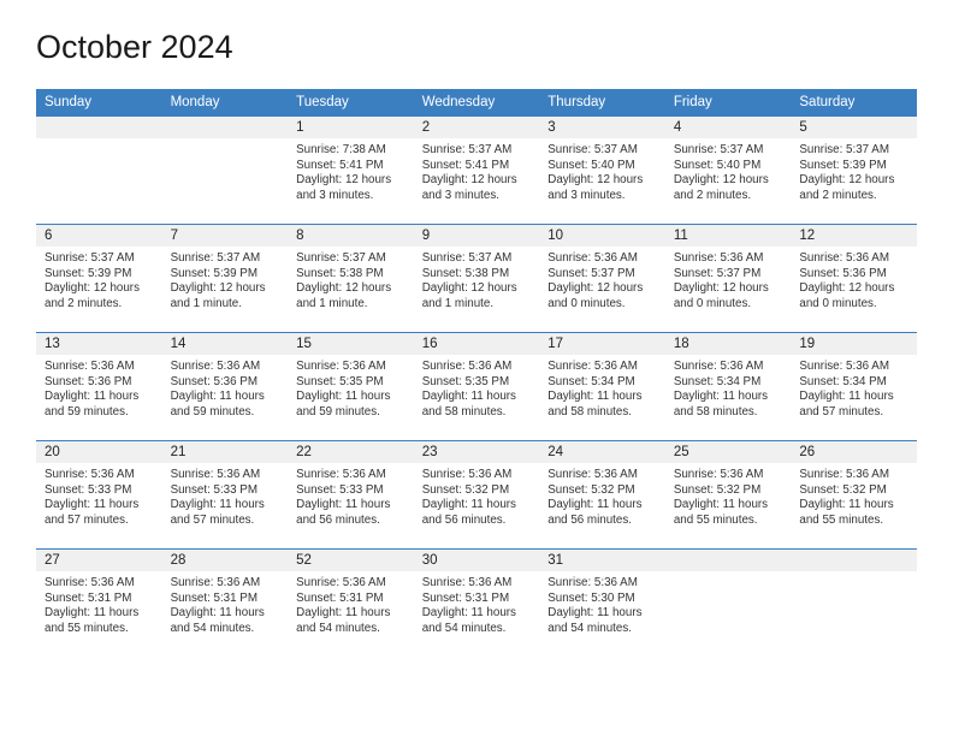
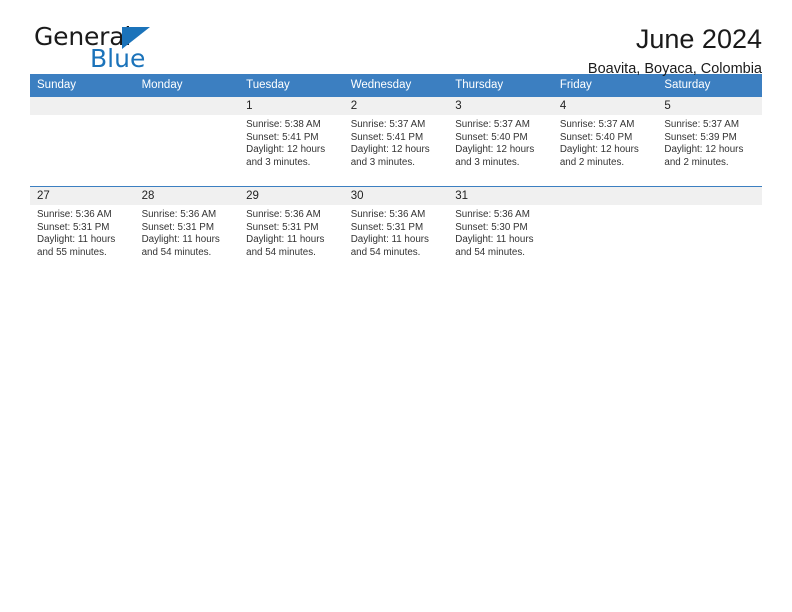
+ General
+ Blue
- October 2024
+ June 2024
+ Boavita, Boyaca, Colombia
  Sunday	Monday	Tuesday	Wednesday	Thursday	Friday	Saturday
- 		1Sunrise: 7:38 AMSunset: 5:41 PMDaylight: 12 hoursand 3 minutes.	2Sunrise: 5:37 AMSunset: 5:41 PMDaylight: 12 hoursand 3 minutes.	3Sunrise: 5:37 AMSunset: 5:40 PMDaylight: 12 hoursand 3 minutes.	4Sunrise: 5:37 AMSunset: 5:40 PMDaylight: 12 hoursand 2 minutes.	5Sunrise: 5:37 AMSunset: 5:39 PMDaylight: 12 hoursand 2 minutes.
+ 		1Sunrise: 5:38 AMSunset: 5:41 PMDaylight: 12 hoursand 3 minutes.	2Sunrise: 5:37 AMSunset: 5:41 PMDaylight: 12 hoursand 3 minutes.	3Sunrise: 5:37 AMSunset: 5:40 PMDaylight: 12 hoursand 3 minutes.	4Sunrise: 5:37 AMSunset: 5:40 PMDaylight: 12 hoursand 2 minutes.	5Sunrise: 5:37 AMSunset: 5:39 PMDaylight: 12 hoursand 2 minutes.
- 6Sunrise: 5:37 AMSunset: 5:39 PMDaylight: 12 hoursand 2 minutes.	7Sunrise: 5:37 AMSunset: 5:39 PMDaylight: 12 hoursand 1 minute.	8Sunrise: 5:37 AMSunset: 5:38 PMDaylight: 12 hoursand 1 minute.	9Sunrise: 5:37 AMSunset: 5:38 PMDaylight: 12 hoursand 1 minute.	10Sunrise: 5:36 AMSunset: 5:37 PMDaylight: 12 hoursand 0 minutes.	11Sunrise: 5:36 AMSunset: 5:37 PMDaylight: 12 hoursand 0 minutes.	12Sunrise: 5:36 AMSunset: 5:36 PMDaylight: 12 hoursand 0 minutes.
- 13Sunrise: 5:36 AMSunset: 5:36 PMDaylight: 11 hoursand 59 minutes.	14Sunrise: 5:36 AMSunset: 5:36 PMDaylight: 11 hoursand 59 minutes.	15Sunrise: 5:36 AMSunset: 5:35 PMDaylight: 11 hoursand 59 minutes.	16Sunrise: 5:36 AMSunset: 5:35 PMDaylight: 11 hoursand 58 minutes.	17Sunrise: 5:36 AMSunset: 5:34 PMDaylight: 11 hoursand 58 minutes.	18Sunrise: 5:36 AMSunset: 5:34 PMDaylight: 11 hoursand 58 minutes.	19Sunrise: 5:36 AMSunset: 5:34 PMDaylight: 11 hoursand 57 minutes.
- 20Sunrise: 5:36 AMSunset: 5:33 PMDaylight: 11 hoursand 57 minutes.	21Sunrise: 5:36 AMSunset: 5:33 PMDaylight: 11 hoursand 57 minutes.	22Sunrise: 5:36 AMSunset: 5:33 PMDaylight: 11 hoursand 56 minutes.	23Sunrise: 5:36 AMSunset: 5:32 PMDaylight: 11 hoursand 56 minutes.	24Sunrise: 5:36 AMSunset: 5:32 PMDaylight: 11 hoursand 56 minutes.	25Sunrise: 5:36 AMSunset: 5:32 PMDaylight: 11 hoursand 55 minutes.	26Sunrise: 5:36 AMSunset: 5:32 PMDaylight: 11 hoursand 55 minutes.
- 27Sunrise: 5:36 AMSunset: 5:31 PMDaylight: 11 hoursand 55 minutes.	28Sunrise: 5:36 AMSunset: 5:31 PMDaylight: 11 hoursand 54 minutes.	52Sunrise: 5:36 AMSunset: 5:31 PMDaylight: 11 hoursand 54 minutes.	30Sunrise: 5:36 AMSunset: 5:31 PMDaylight: 11 hoursand 54 minutes.	31Sunrise: 5:36 AMSunset: 5:30 PMDaylight: 11 hoursand 54 minutes.
+ 27Sunrise: 5:36 AMSunset: 5:31 PMDaylight: 11 hoursand 55 minutes.	28Sunrise: 5:36 AMSunset: 5:31 PMDaylight: 11 hoursand 54 minutes.	29Sunrise: 5:36 AMSunset: 5:31 PMDaylight: 11 hoursand 54 minutes.	30Sunrise: 5:36 AMSunset: 5:31 PMDaylight: 11 hoursand 54 minutes.	31Sunrise: 5:36 AMSunset: 5:30 PMDaylight: 11 hoursand 54 minutes.
